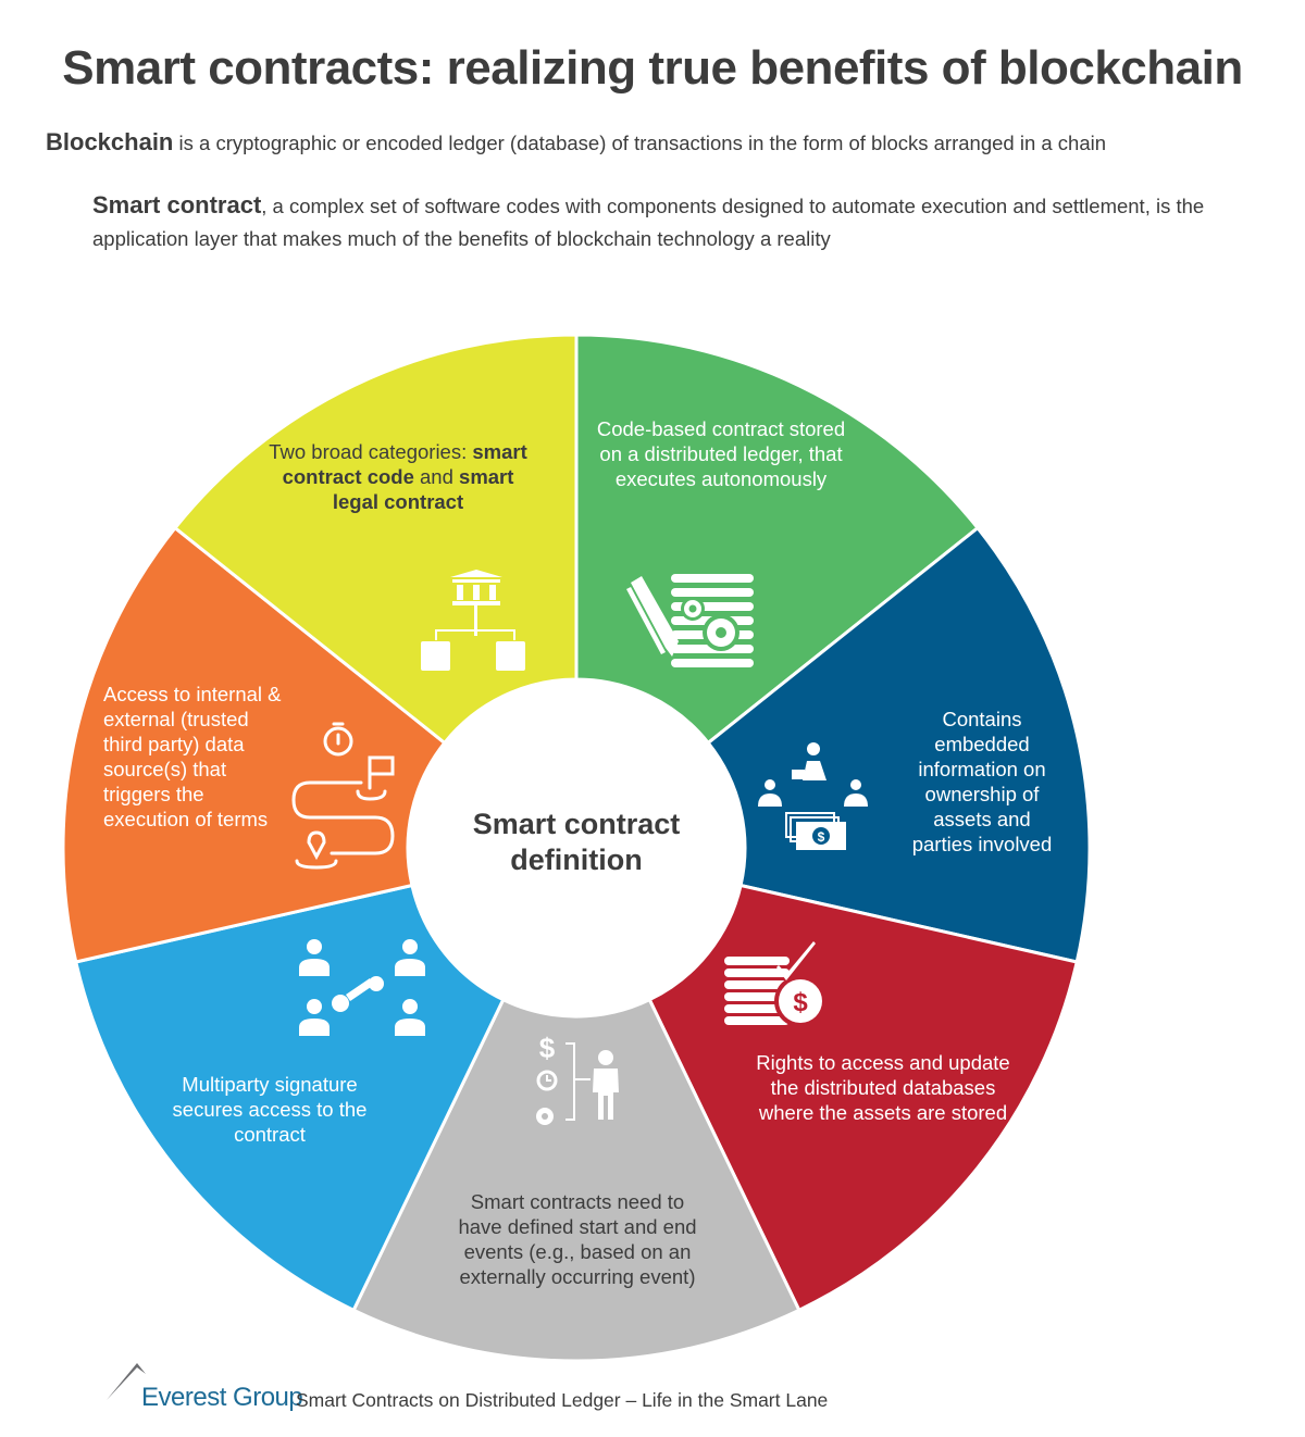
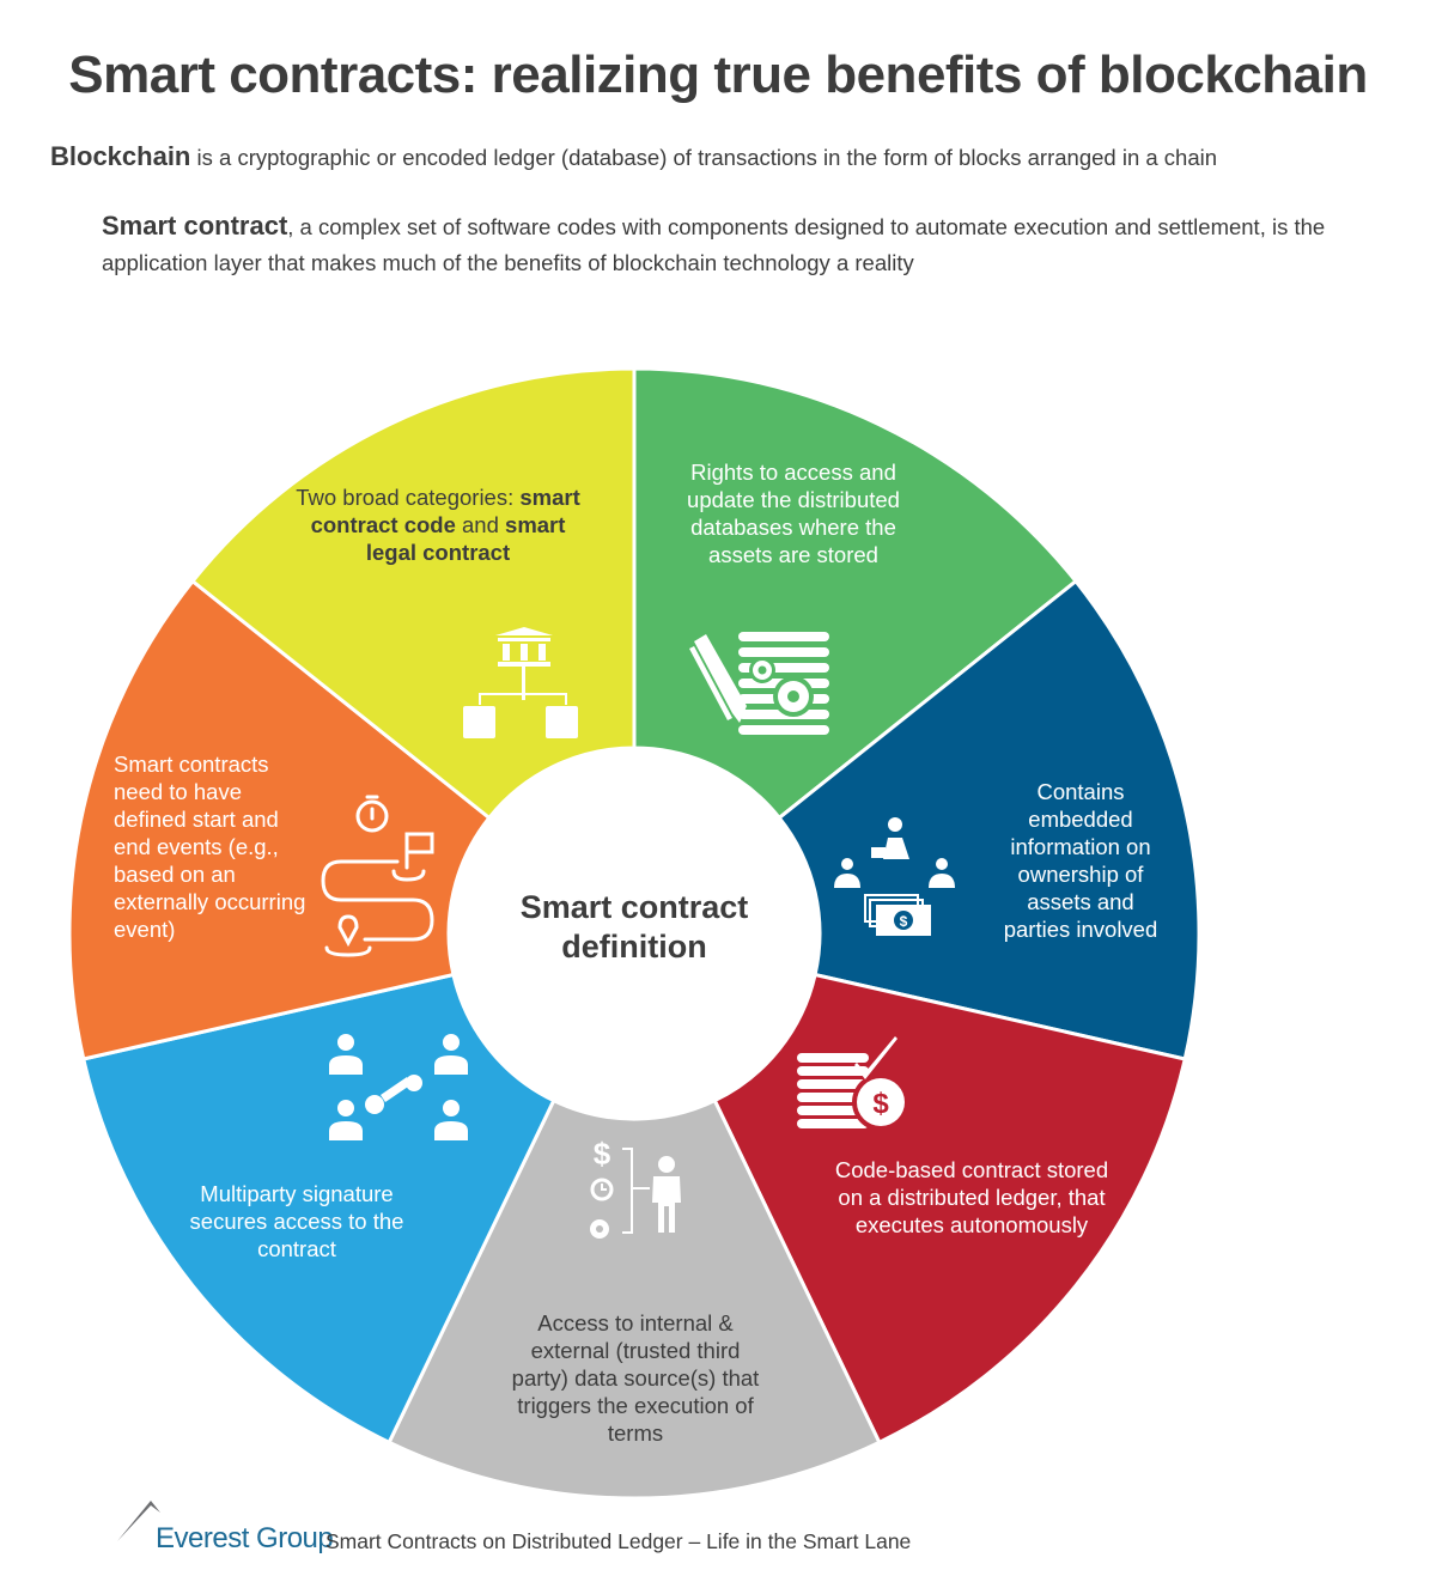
  Smart contracts: realizing true benefits of blockchain
  Blockchain is a cryptographic or encoded ledger (database) of transactions in the form of blocks arranged in a chain
  Smart contract, a complex set of software codes with components designed to automate execution and settlement, is the application layer that makes much of the benefits of blockchain technology a reality
  $
  $
  $
- Code-based contract stored on a distributed ledger, that executes autonomously
+ Rights to access and update the distributed databases where the assets are stored
  Contains embedded information on ownership of assets and parties involved
- Rights to access and update the distributed databases where the assets are stored
+ Code-based contract stored on a distributed ledger, that executes autonomously
- Smart contracts need to have defined start and end events (e.g., based on an externally occurring event)
+ Access to internal & external (trusted third party) data source(s) that triggers the execution of terms
  Multiparty signature secures access to the contract
- Access to internal & external (trusted third party) data source(s) that triggers the execution of terms
+ Smart contracts need to have defined start and end events (e.g., based on an externally occurring event)
  Two broad categories: smart contract code and smart legal contract
  Smart contract definition
  Everest Group
  Smart Contracts on Distributed Ledger – Life in the Smart Lane
